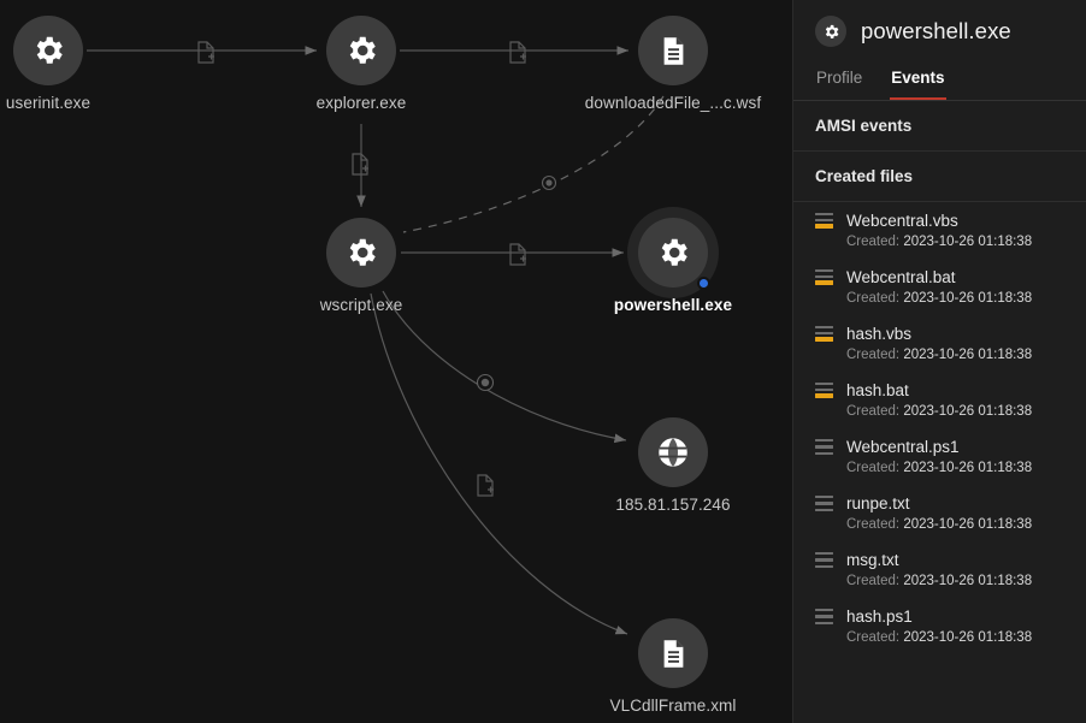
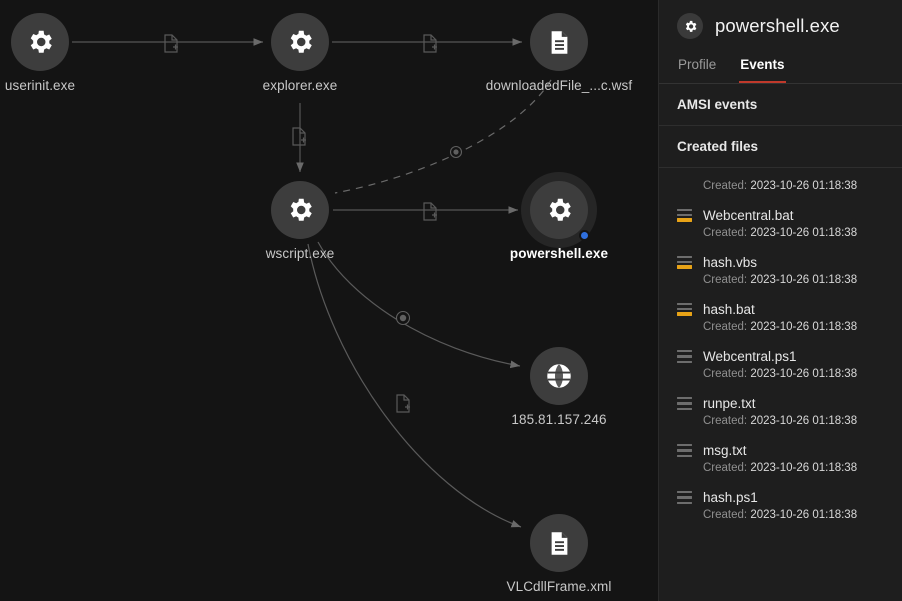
  userinit.exe
  explorer.exe
  downloadedFile_...c.wsf
  wscript.exe
  powershell.exe
  185.81.157.246
  VLCdllFrame.xml
  powershell.exe
  Profile
  Events
  AMSI events
  Created files
- Webcentral.vbs
  Created: 2023-10-26 01:18:38
  Webcentral.bat
  Created: 2023-10-26 01:18:38
  hash.vbs
  Created: 2023-10-26 01:18:38
  hash.bat
  Created: 2023-10-26 01:18:38
  Webcentral.ps1
  Created: 2023-10-26 01:18:38
  runpe.txt
  Created: 2023-10-26 01:18:38
  msg.txt
  Created: 2023-10-26 01:18:38
  hash.ps1
  Created: 2023-10-26 01:18:38
